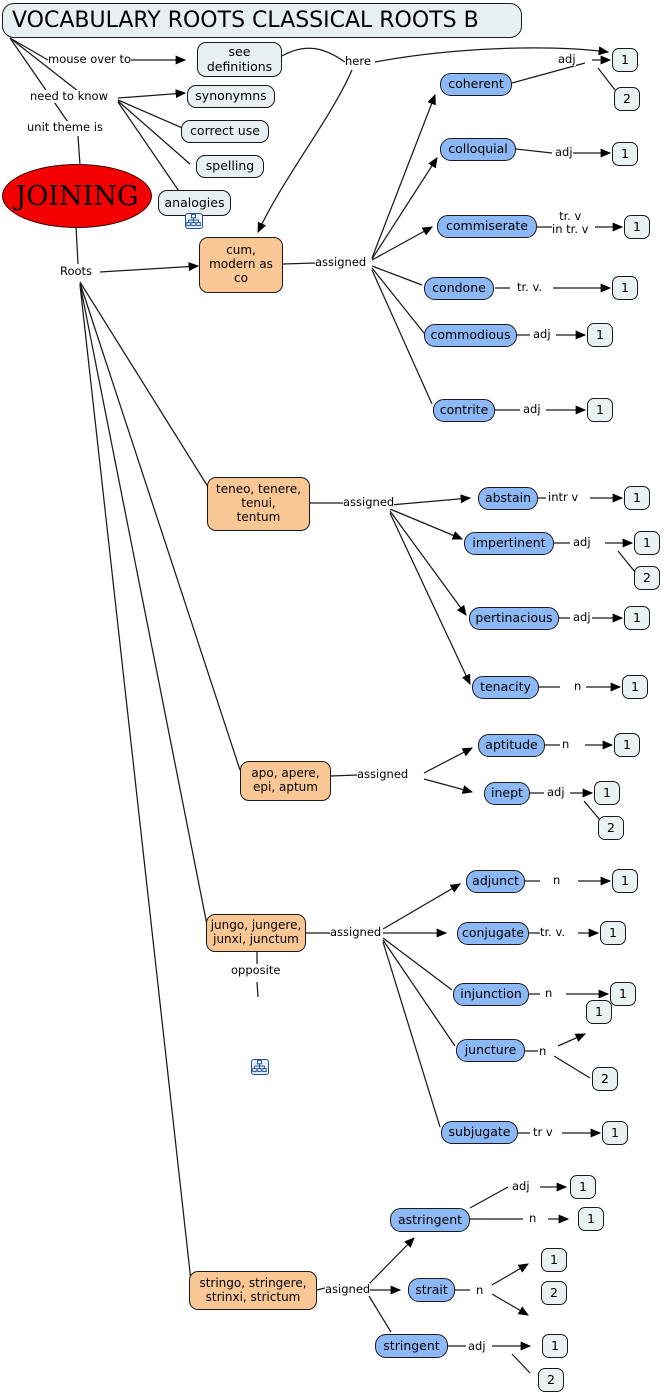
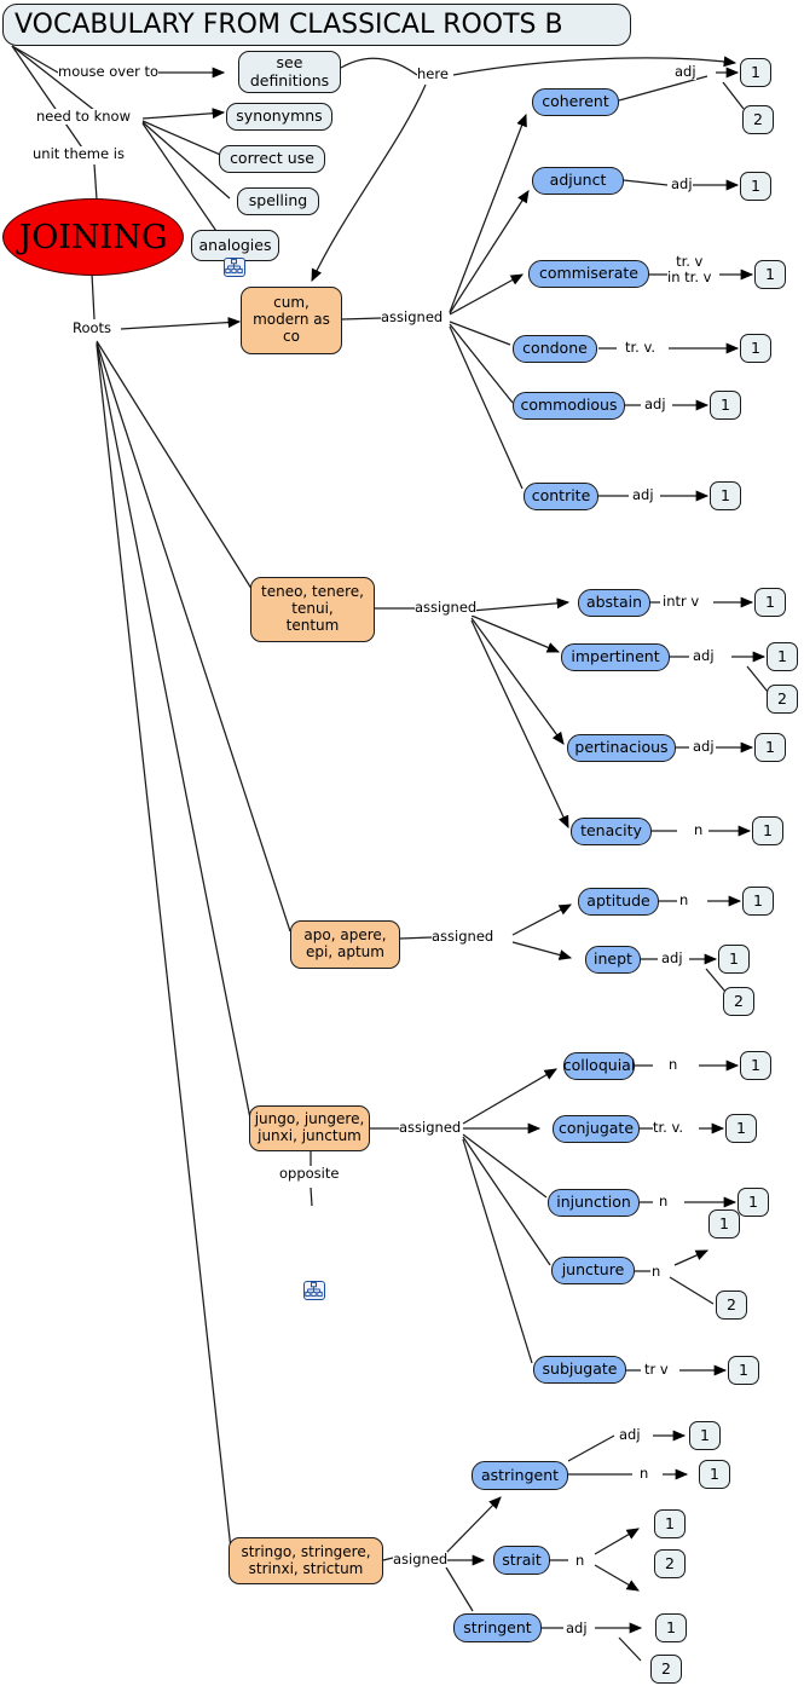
- VOCABULARY ROOTS CLASSICAL ROOTS B
+ VOCABULARY FROM CLASSICAL ROOTS B
  JOINING
  mouse over to
  need to know
  unit theme is
  Roots
  here
  see
  definitions
  synonymns
  correct use
  spelling
  analogies
  cum,
  modern as
  co
  assigned
  coherent
  adj
  1
  2
- colloquial
+ adjunct
  adj
  1
  commiserate
  tr. v
  in tr. v
  1
  condone
  tr. v.
  1
  commodious
  adj
  1
  contrite
  adj
  1
  teneo, tenere,
  tenui,
  tentum
  assigned
  abstain
  intr v
  1
  impertinent
  adj
  1
  2
  pertinacious
  adj
  1
  tenacity
  n
  1
  apo, apere,
  epi, aptum
  assigned
  aptitude
  n
  1
  inept
  adj
  1
  2
  jungo, jungere,
  junxi, junctum
  assigned
  opposite
- adjunct
+ colloquial
  n
  1
  conjugate
  tr. v.
  1
  injunction
  n
  1
  juncture
  n
  1
  2
  subjugate
  tr v
  1
  stringo, stringere,
  strinxi, strictum
  asigned
  astringent
  adj
  n
  1
  1
  strait
  n
  1
  2
  stringent
  adj
  1
  2
